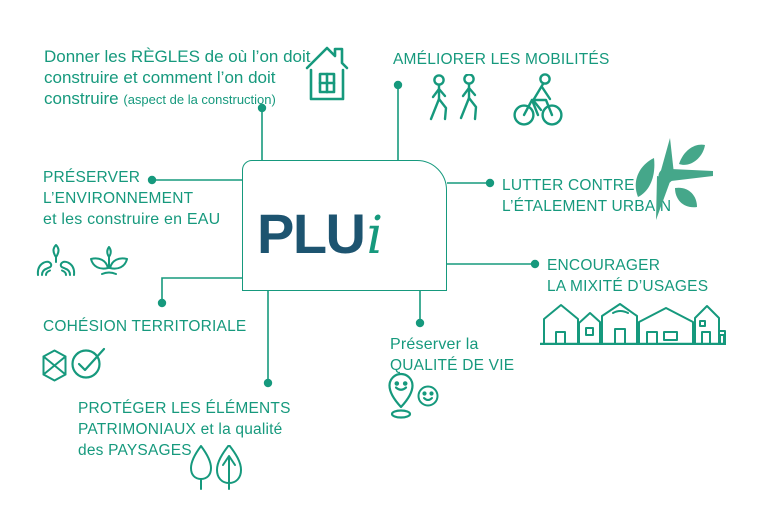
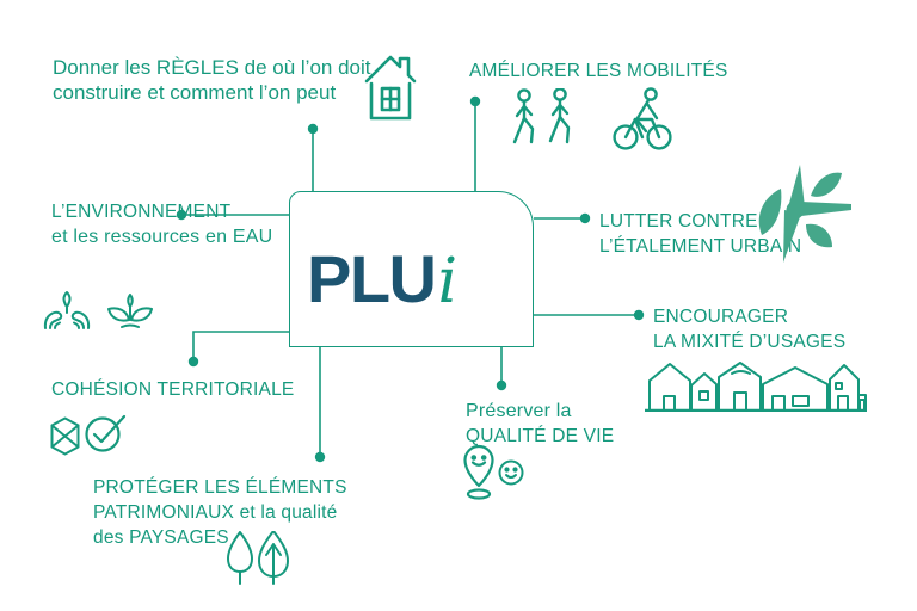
  Donner les RÈGLES de où l’on doit
- construire et comment l’on doit
+ construire et comment l’on peut
- construire (aspect de la construction)
  AMÉLIORER LES MOBILITÉS
  PLUi
- PRÉSERVER
  L’ENVIRONNEMENT
- et les construire en EAU
+ et les ressources en EAU
  LUTTER CONTRE
  L’ÉTALEMENT URBAN
  ENCOURAGER
  LA MIXITÉ D’USAGES
  COHÉSION TERRITORIALE
  PROTÉGER LES ÉLÉMENTS
  PATRIMONIAUX et la qualité
  des PAYSAGES
  Préserver la
  QUALITÉ DE VIE
